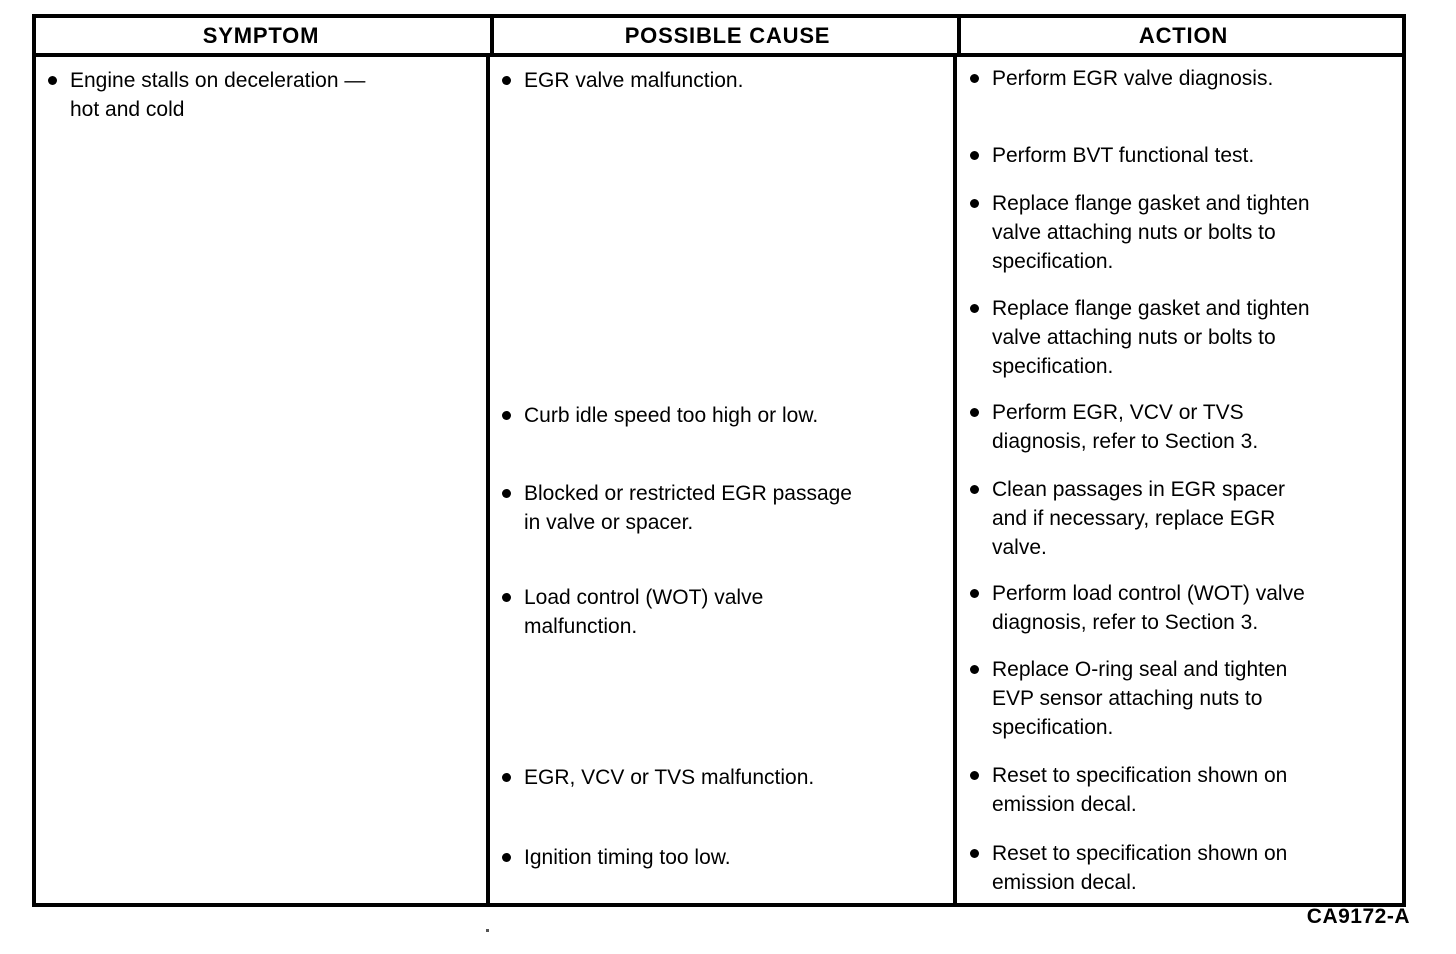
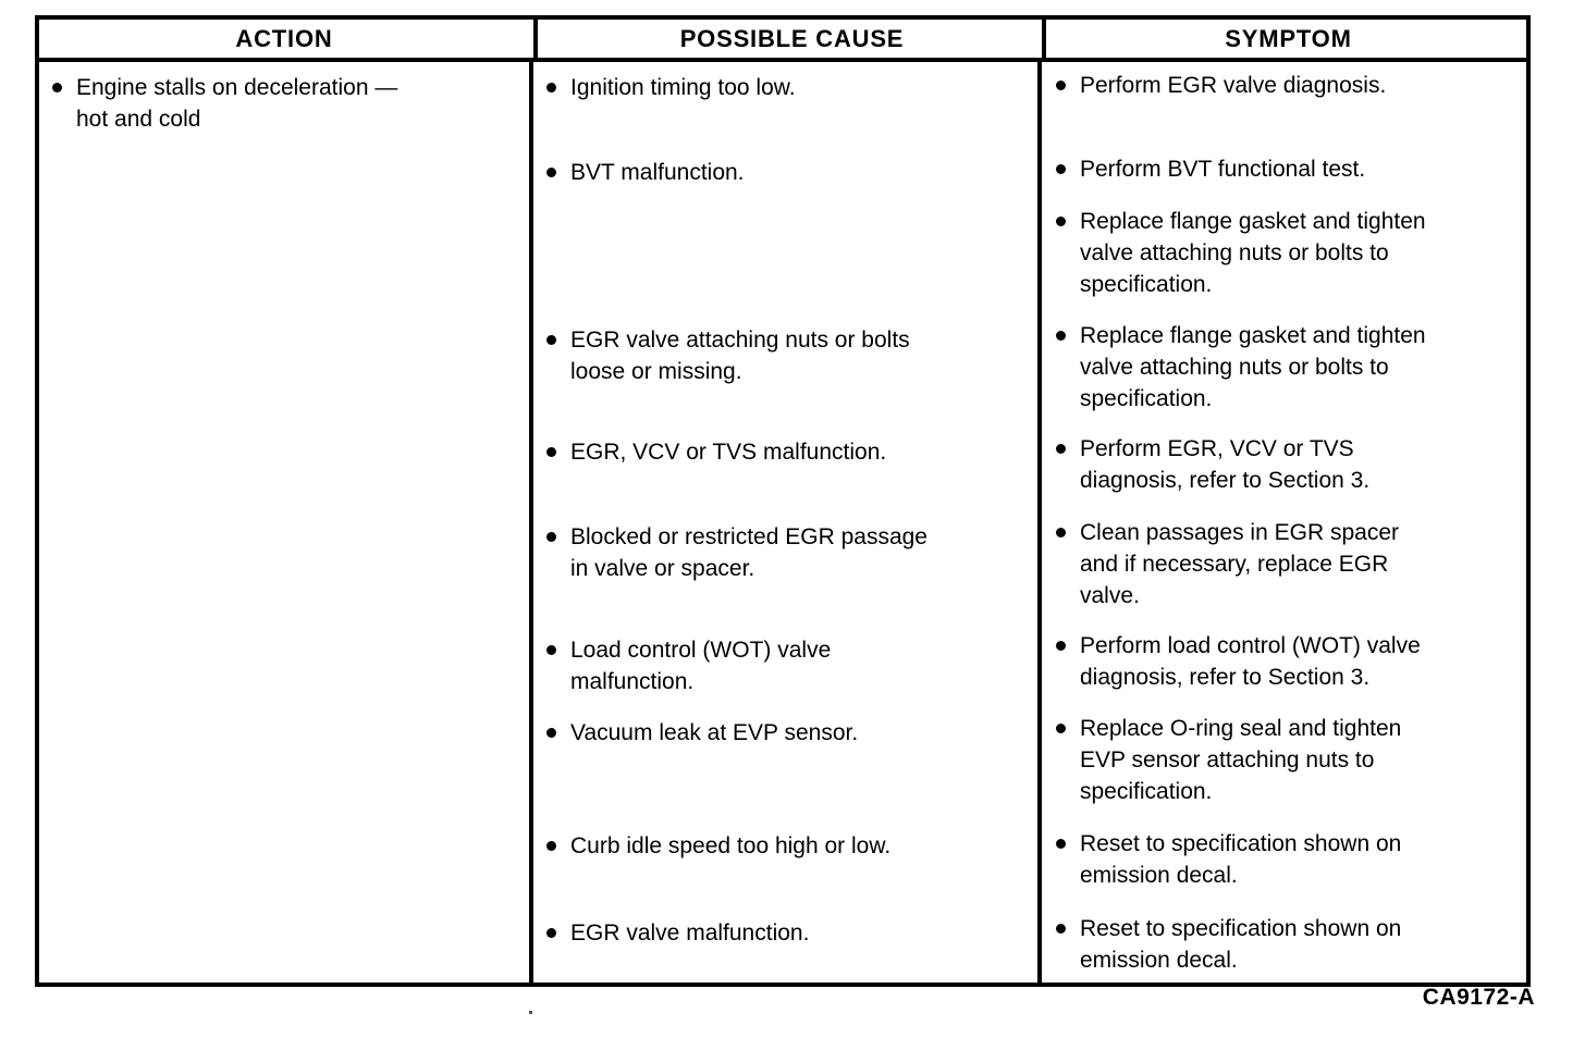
- SYMPTOM
+ ACTION
  POSSIBLE CAUSE
- ACTION
+ SYMPTOM
  Engine stalls on deceleration —
  hot and cold
- EGR valve malfunction.
+ Ignition timing too low.
+ BVT malfunction.
+ EGR valve attaching nuts or bolts
+ loose or missing.
- Curb idle speed too high or low.
+ EGR, VCV or TVS malfunction.
  Blocked or restricted EGR passage
  in valve or spacer.
  Load control (WOT) valve
  malfunction.
+ Vacuum leak at EVP sensor.
- EGR, VCV or TVS malfunction.
+ Curb idle speed too high or low.
- Ignition timing too low.
+ EGR valve malfunction.
  Perform EGR valve diagnosis.
  Perform BVT functional test.
  Replace flange gasket and tighten
  valve attaching nuts or bolts to
  specification.
  Replace flange gasket and tighten
  valve attaching nuts or bolts to
  specification.
  Perform EGR, VCV or TVS
  diagnosis, refer to Section 3.
  Clean passages in EGR spacer
  and if necessary, replace EGR
  valve.
  Perform load control (WOT) valve
  diagnosis, refer to Section 3.
  Replace O-ring seal and tighten
  EVP sensor attaching nuts to
  specification.
  Reset to specification shown on
  emission decal.
  Reset to specification shown on
  emission decal.
  CA9172-A
